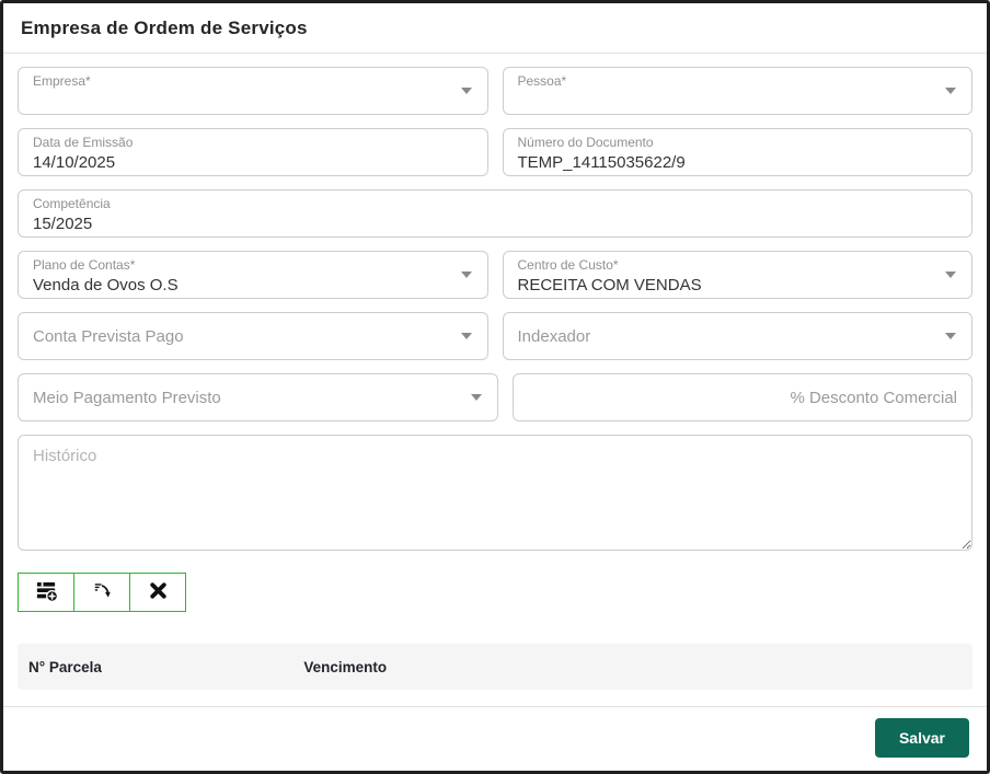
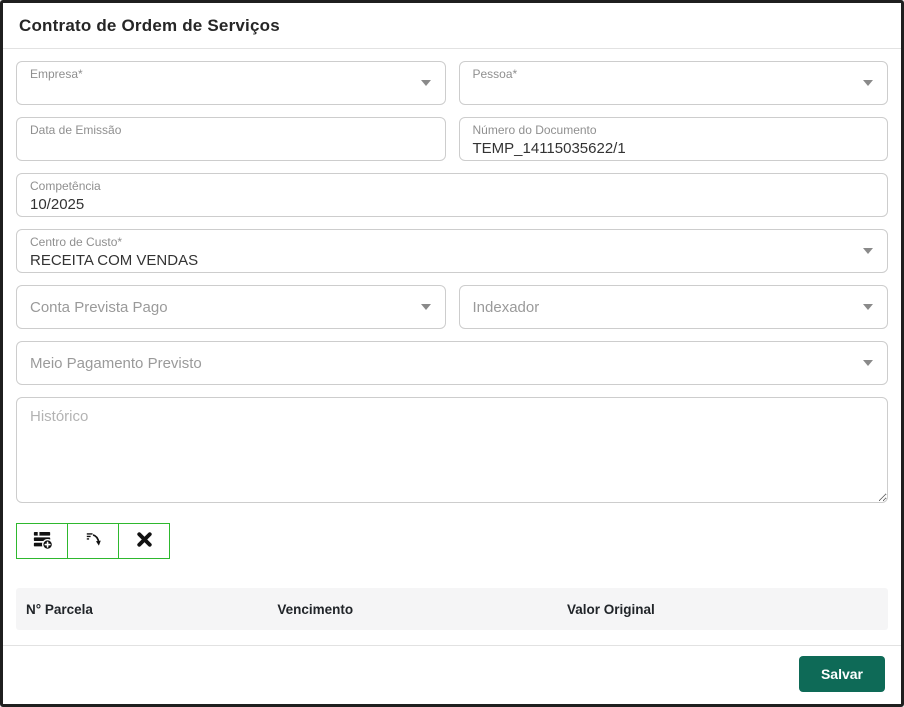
- Empresa de Ordem de Serviços
+ Contrato de Ordem de Serviços
  Empresa*
  Pessoa*
  Data de Emissão
- 14/10/2025
  Número do Documento
- TEMP_14115035622/9
+ TEMP_14115035622/1
  Competência
- 15/2025
+ 10/2025
- Plano de Contas*
- Venda de Ovos O.S
  Centro de Custo*
  RECEITA COM VENDAS
  Conta Prevista Pago
  Indexador
  Meio Pagamento Previsto
- % Desconto Comercial
  Histórico
  N° Parcela
  Vencimento
+ Valor Original
  Salvar
